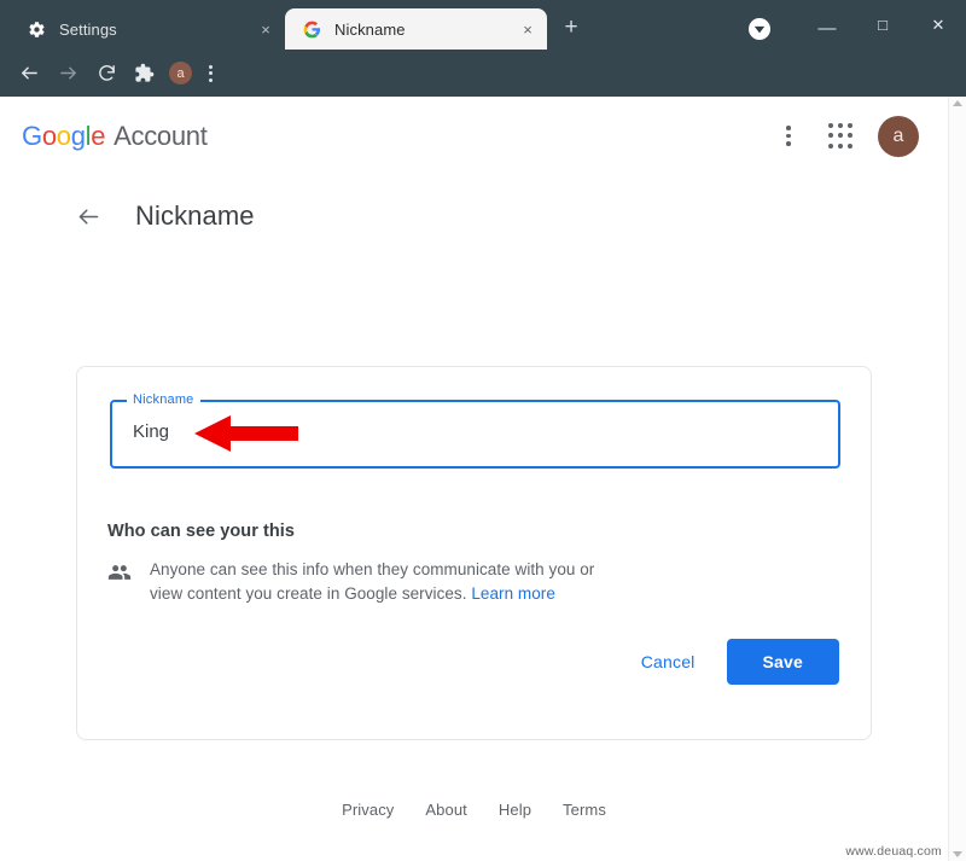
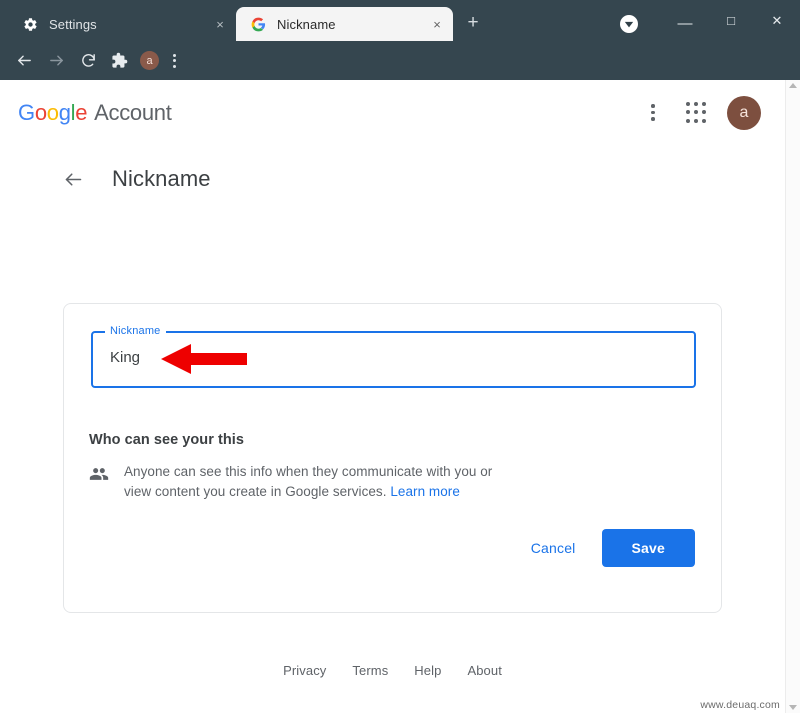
  Settings
  ×
  Nickname
  ×
  +
  —
  □
  ✕
  a
  G
  o
  o
  g
  l
  e
  Account
  a
  Nickname
  Nickname
  King
  Who can see your this
  Anyone can see this info when they communicate with you or view content you create in Google services. Learn more
  Cancel
  Save
  Privacy
- About
+ Terms
  Help
- Terms
+ About
  www.deuaq.com
